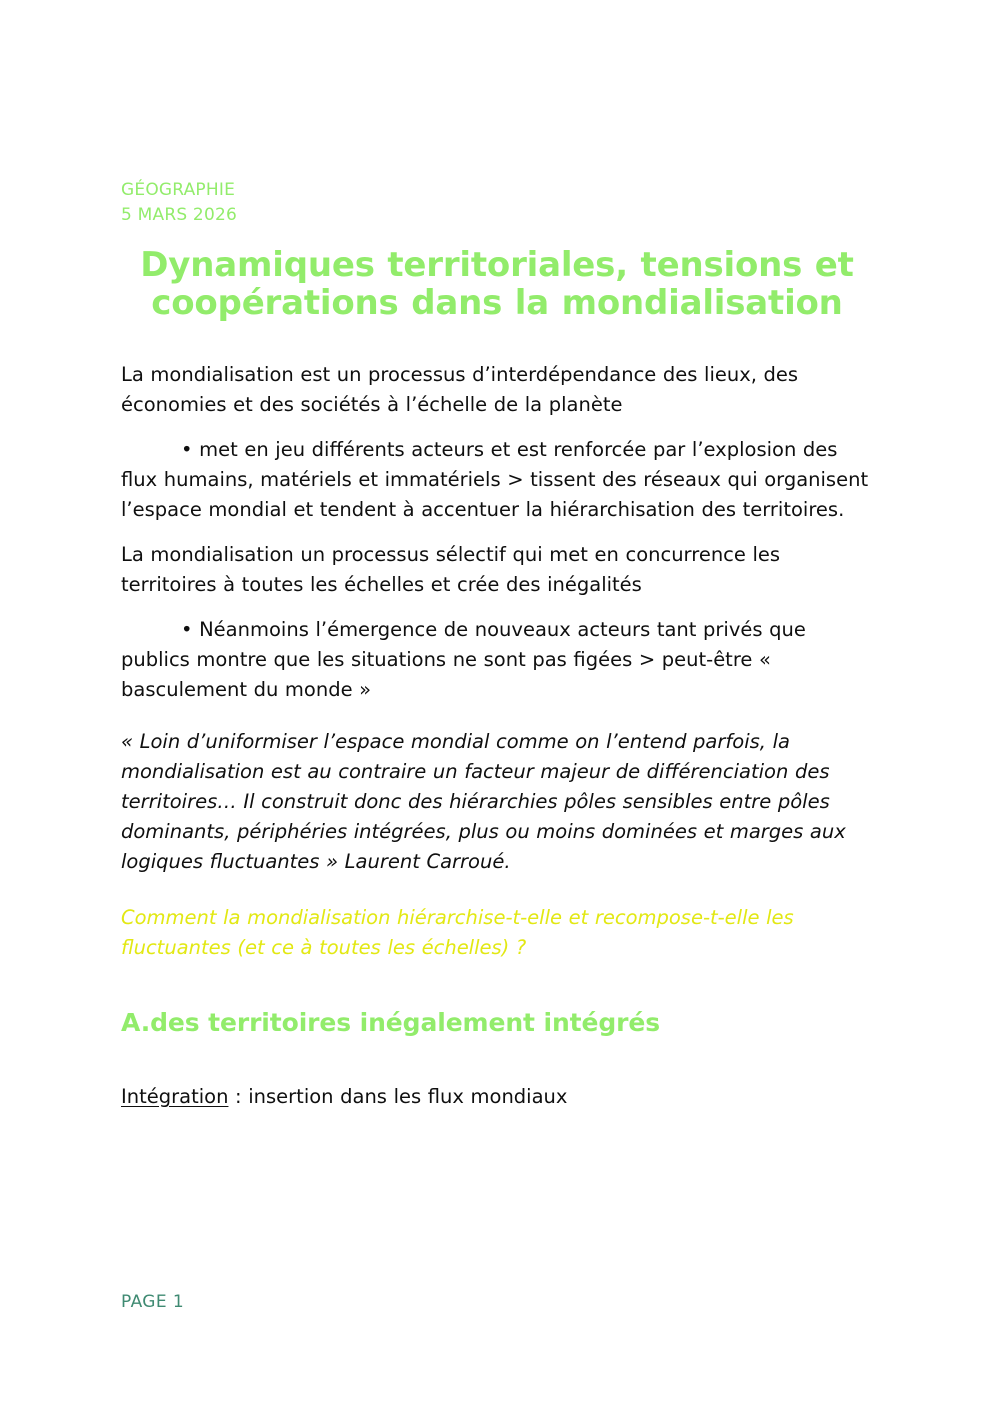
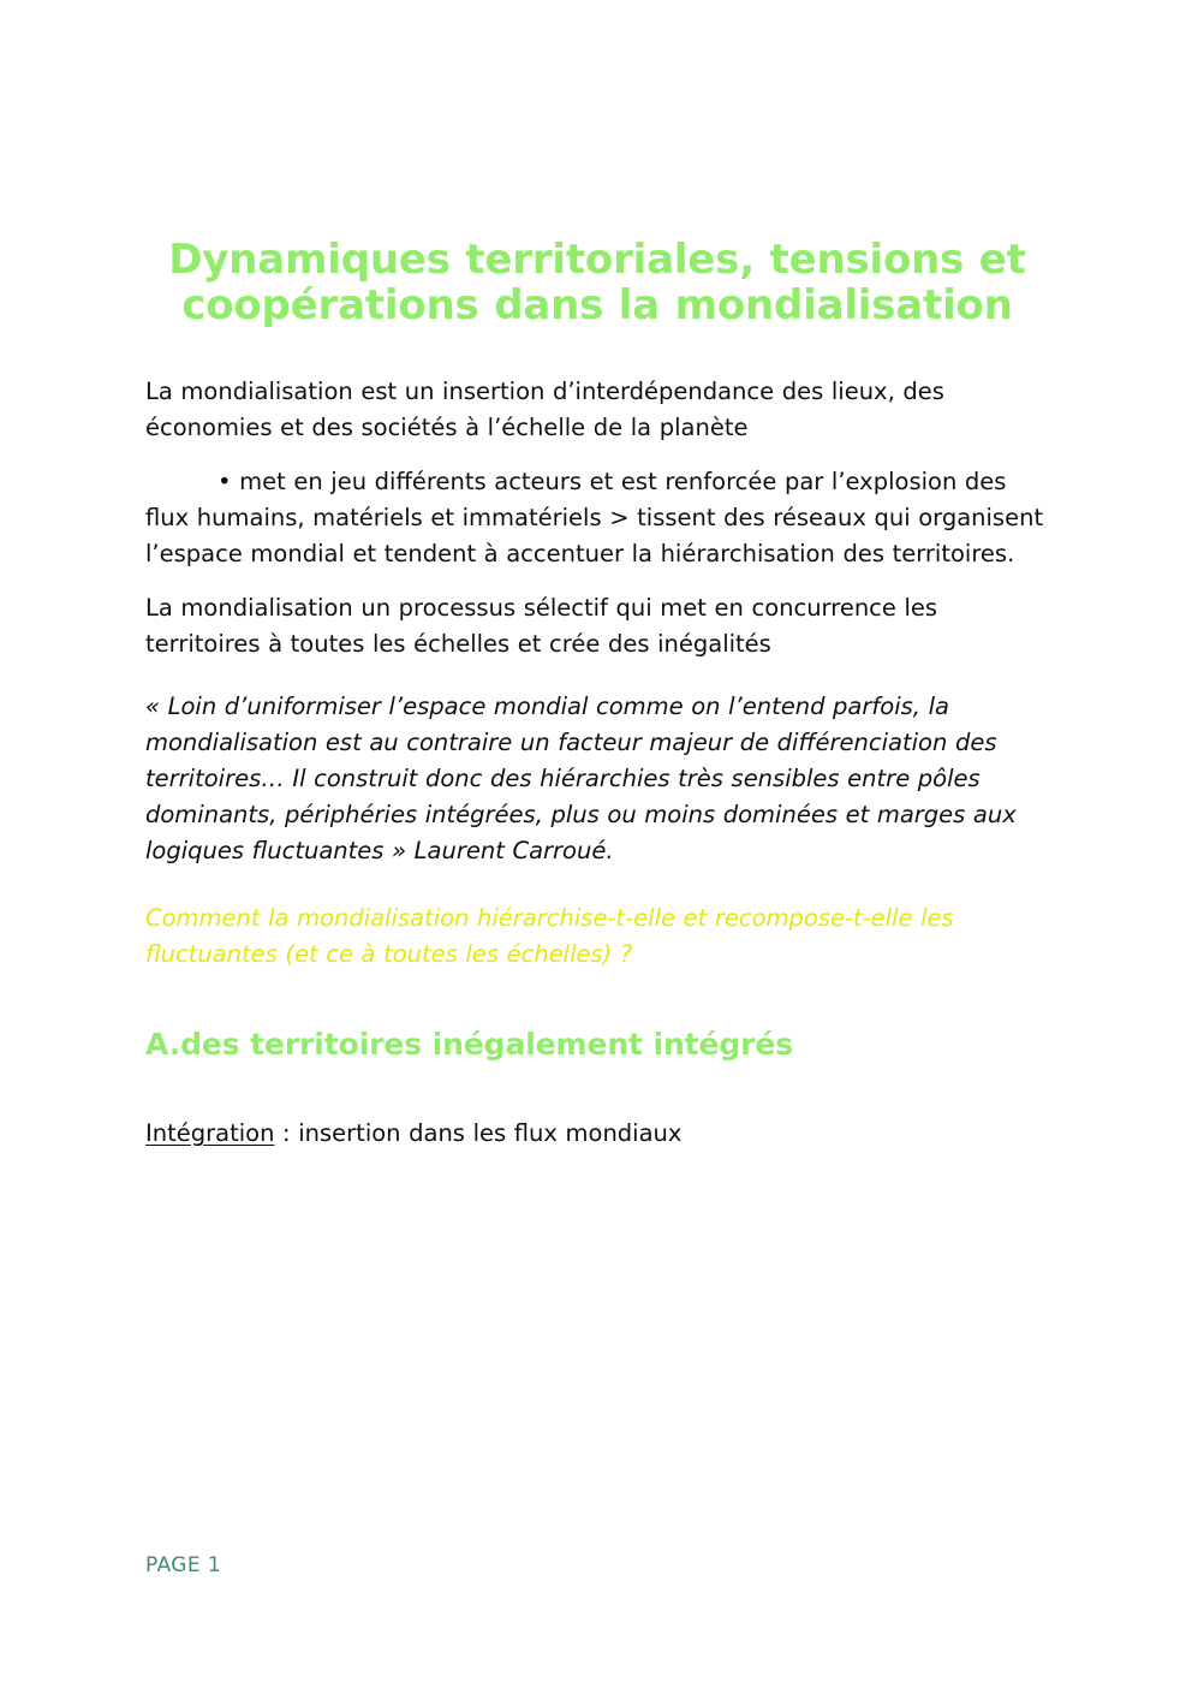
- GÉOGRAPHIE
- 5 MARS 2026
  Dynamiques territoriales, tensions et coopérations dans la mondialisation
- La mondialisation est un processus d’interdépendance des lieux, des économies et des sociétés à l’échelle de la planète
+ La mondialisation est un insertion d’interdépendance des lieux, des économies et des sociétés à l’échelle de la planète
  • met en jeu différents acteurs et est renforcée par l’explosion des flux humains, matériels et immatériels > tissent des réseaux qui organisent l’espace mondial et tendent à accentuer la hiérarchisation des territoires.
  La mondialisation un processus sélectif qui met en concurrence les territoires à toutes les échelles et crée des inégalités
- • Néanmoins l’émergence de nouveaux acteurs tant privés que publics montre que les situations ne sont pas figées > peut-être « basculement du monde »
- « Loin d’uniformiser l’espace mondial comme on l’entend parfois, la mondialisation est au contraire un facteur majeur de différenciation des territoires… Il construit donc des hiérarchies pôles sensibles entre pôles dominants, périphéries intégrées, plus ou moins dominées et marges aux logiques fluctuantes » Laurent Carroué.
+ « Loin d’uniformiser l’espace mondial comme on l’entend parfois, la mondialisation est au contraire un facteur majeur de différenciation des territoires… Il construit donc des hiérarchies très sensibles entre pôles dominants, périphéries intégrées, plus ou moins dominées et marges aux logiques fluctuantes » Laurent Carroué.
  Comment la mondialisation hiérarchise-t-elle et recompose-t-elle les fluctuantes (et ce à toutes les échelles) ?
  A.des territoires inégalement intégrés
  Intégration : insertion dans les flux mondiaux
  PAGE 1
